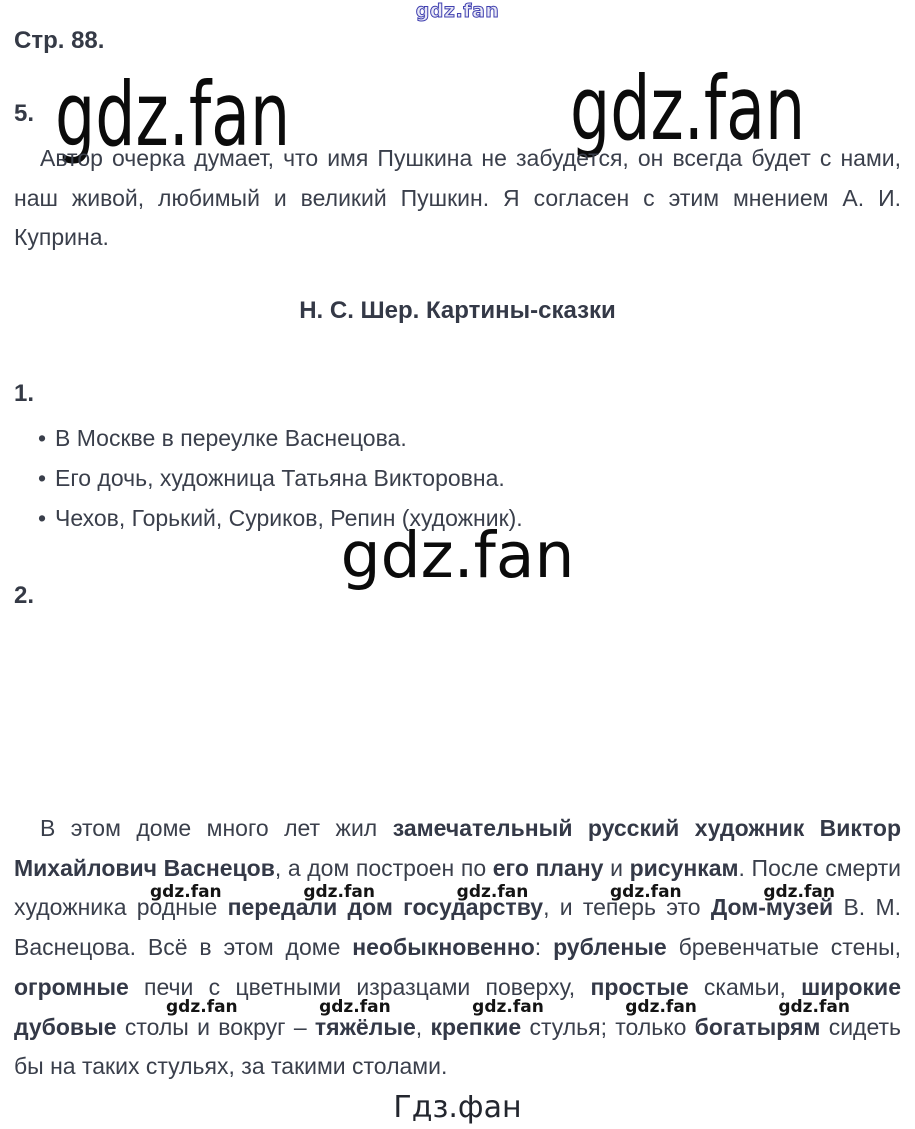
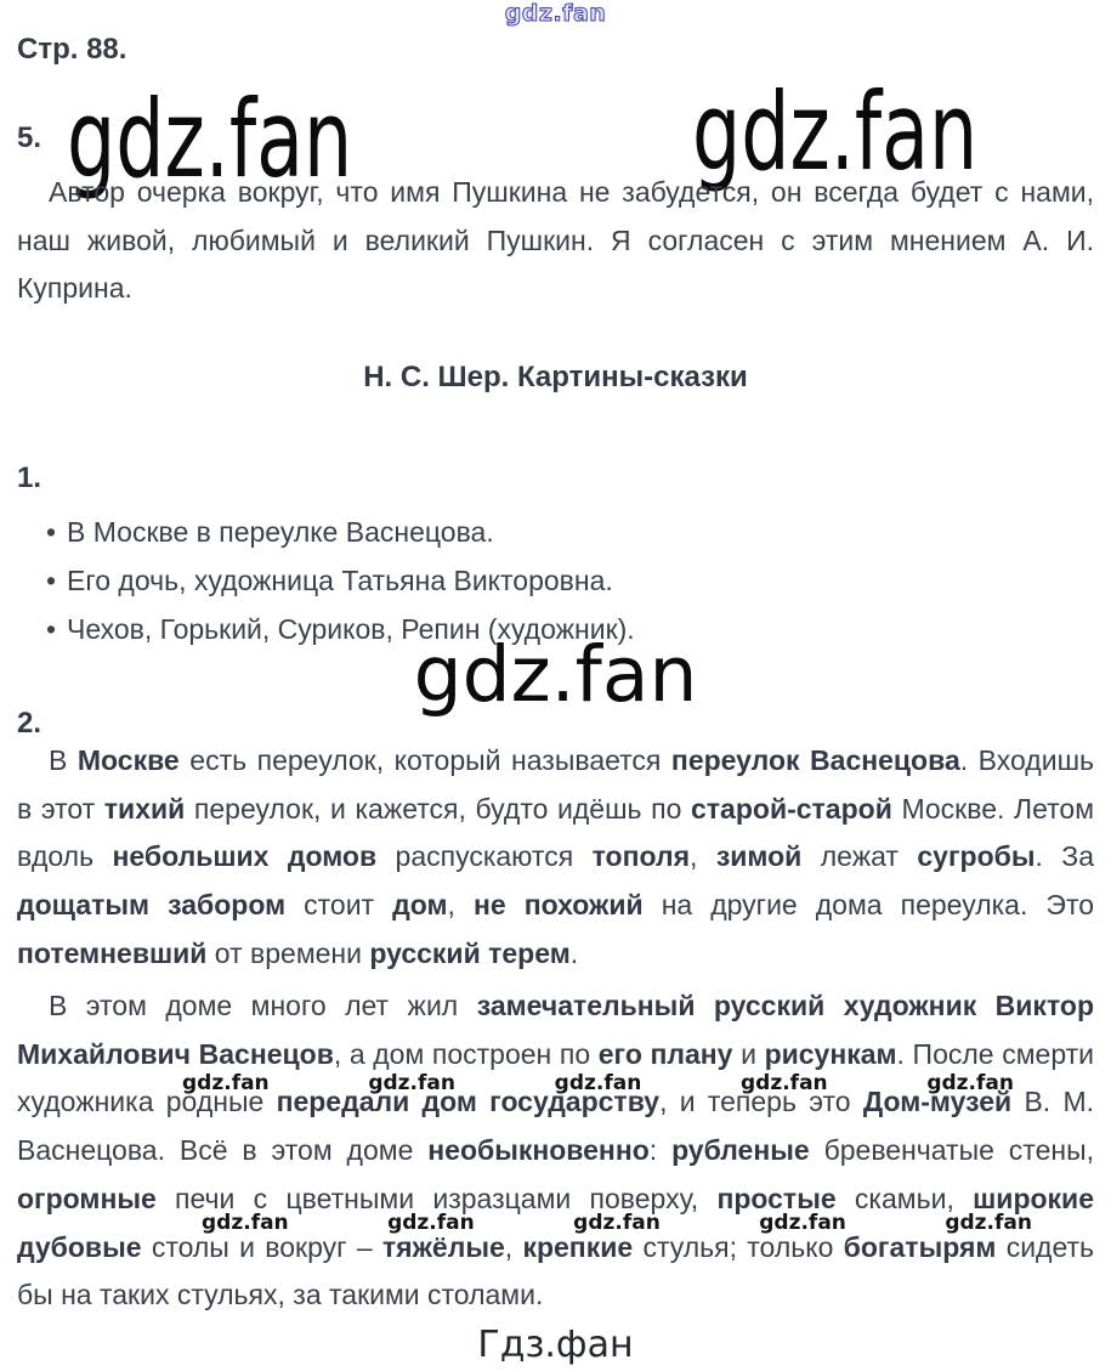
  gdz.fan
  Стр. 88.
  5.
  gdz.fan
  gdz.fan
- Автор очерка думает, что имя Пушкина не забудется, он всегда будет с нами, наш живой, любимый и великий Пушкин. Я согласен с этим мнением А. И. Куприна.
+ Автор очерка вокруг, что имя Пушкина не забудется, он всегда будет с нами, наш живой, любимый и великий Пушкин. Я согласен с этим мнением А. И. Куприна.
  Н. С. Шер. Картины-сказки
  1.
  • В Москве в переулке Васнецова.
  • Его дочь, художница Татьяна Викторовна.
  • Чехов, Горький, Суриков, Репин (художник).
  gdz.fan
  2.
+ В Москве есть переулок, который называется переулок Васнецова. Входишь в этот тихий переулок, и кажется, будто идёшь по старой-старой Москве. Летом вдоль небольших домов распускаются тополя, зимой лежат сугробы. За дощатым забором стоит дом, не похожий на другие дома переулка. Это потемневший от времени русский терем.
  В этом доме много лет жил замечательный русский художник Виктор Михайлович Васнецов, а дом построен по его плану и рисункам. После смерти художника родные передали дом государству, и теперь это Дом-музей В. М. Васнецова. Всё в этом доме необыкновенно: рубленые бревенчатые стены, огромные печи с цветными изразцами поверху, простые скамьи, широкие дубовые столы и вокруг – тяжёлые, крепкие стулья; только богатырям сидеть бы на таких стульях, за такими столами.
  gdz.fan
  gdz.fan
  gdz.fan
  gdz.fan
  gdz.fan
  gdz.fan
  gdz.fan
  gdz.fan
  gdz.fan
  gdz.fan
  Гдз.фан
